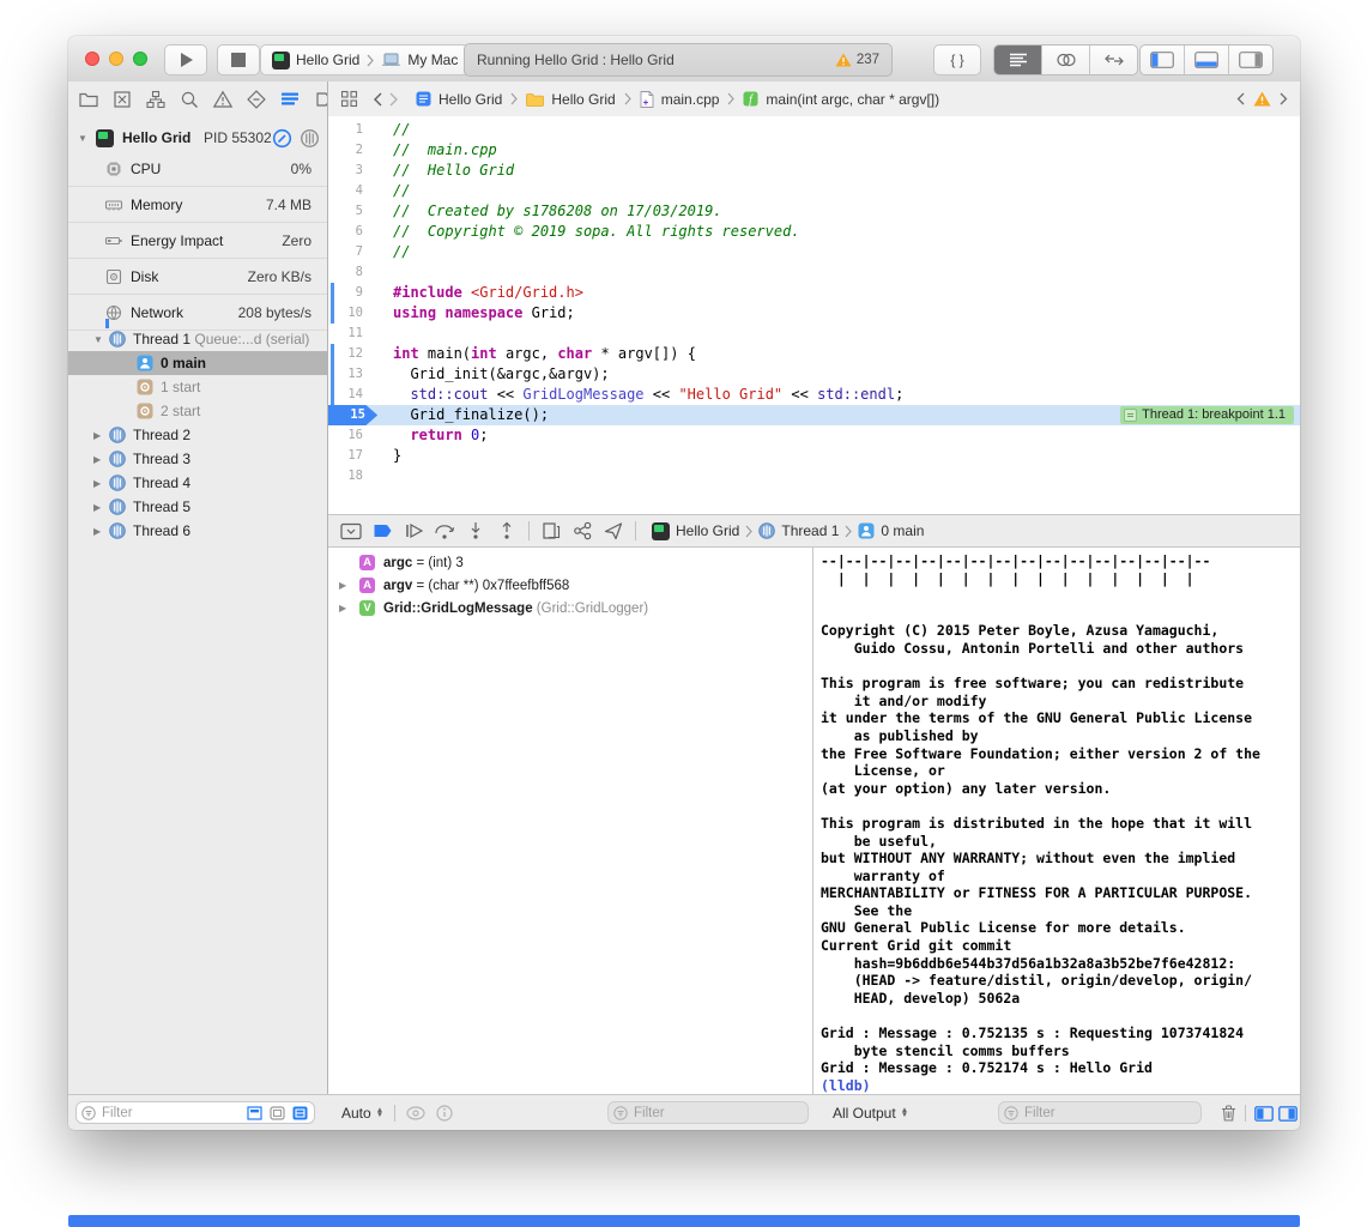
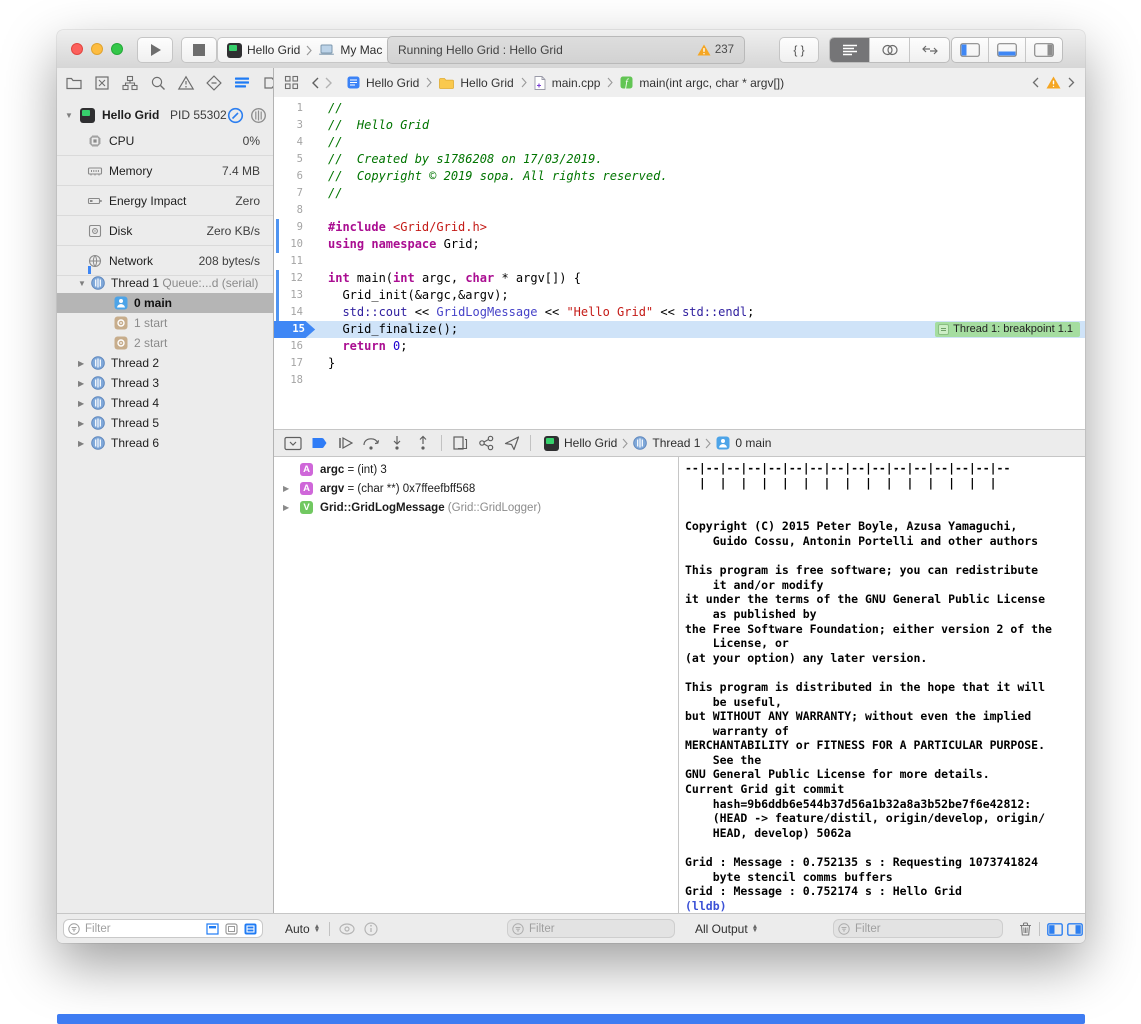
  Hello Grid
  My Mac
  Running Hello Grid : Hello Grid
  237
  { }
  Hello Grid
  Hello Grid
  main.cpp
  f
  main(int argc, char * argv[])
  ▼
  Hello Grid
  PID 55302
  CPU
  0%
  Memory
  7.4 MB
  Energy Impact
  Zero
  Disk
  Zero KB/s
  Network
  208 bytes/s
  ▼
  Thread 1 Queue:...d (serial)
  0 main
  1 start
  2 start
  ▶
  Thread 2
  ▶
  Thread 3
  ▶
  Thread 4
  ▶
  Thread 5
  ▶
  Thread 6
  1 //
- 2 // main.cpp
  3 // Hello Grid
  4 //
  5 // Created by s1786208 on 17/03/2019.
  6 // Copyright © 2019 sopa. All rights reserved.
  7 //
  8
  9 #include <Grid/Grid.h>
  10 using namespace Grid;
  11
  12 int main(int argc, char * argv[]) {
  13 Grid_init(&argc,&argv);
  14 std::cout << GridLogMessage << "Hello Grid" << std::endl;
  15 Grid_finalize();
  Thread 1: breakpoint 1.1
  16 return 0;
  17 }
  18
  Hello Grid
  Thread 1
  0 main
  A
  argc = (int) 3
  ▶
  A
  argv = (char **) 0x7ffeefbff568
  ▶
  V
  Grid::GridLogMessage (Grid::GridLogger)
  --|--|--|--|--|--|--|--|--|--|--|--|--|--|--|--
  | | | | | | | | | | | | | | |
  Copyright (C) 2015 Peter Boyle, Azusa Yamaguchi,
  Guido Cossu, Antonin Portelli and other authors
  This program is free software; you can redistribute
  it and/or modify
  it under the terms of the GNU General Public License
  as published by
  the Free Software Foundation; either version 2 of the
  License, or
  (at your option) any later version.
  This program is distributed in the hope that it will
  be useful,
  but WITHOUT ANY WARRANTY; without even the implied
  warranty of
  MERCHANTABILITY or FITNESS FOR A PARTICULAR PURPOSE.
  See the
  GNU General Public License for more details.
  Current Grid git commit
  hash=9b6ddb6e544b37d56a1b32a8a3b52be7f6e42812:
  (HEAD -> feature/distil, origin/develop, origin/
  HEAD, develop) 5062a
  Grid : Message : 0.752135 s : Requesting 1073741824
  byte stencil comms buffers
  Grid : Message : 0.752174 s : Hello Grid
  (lldb)
  Filter
  Auto
  Filter
  All Output
  Filter
